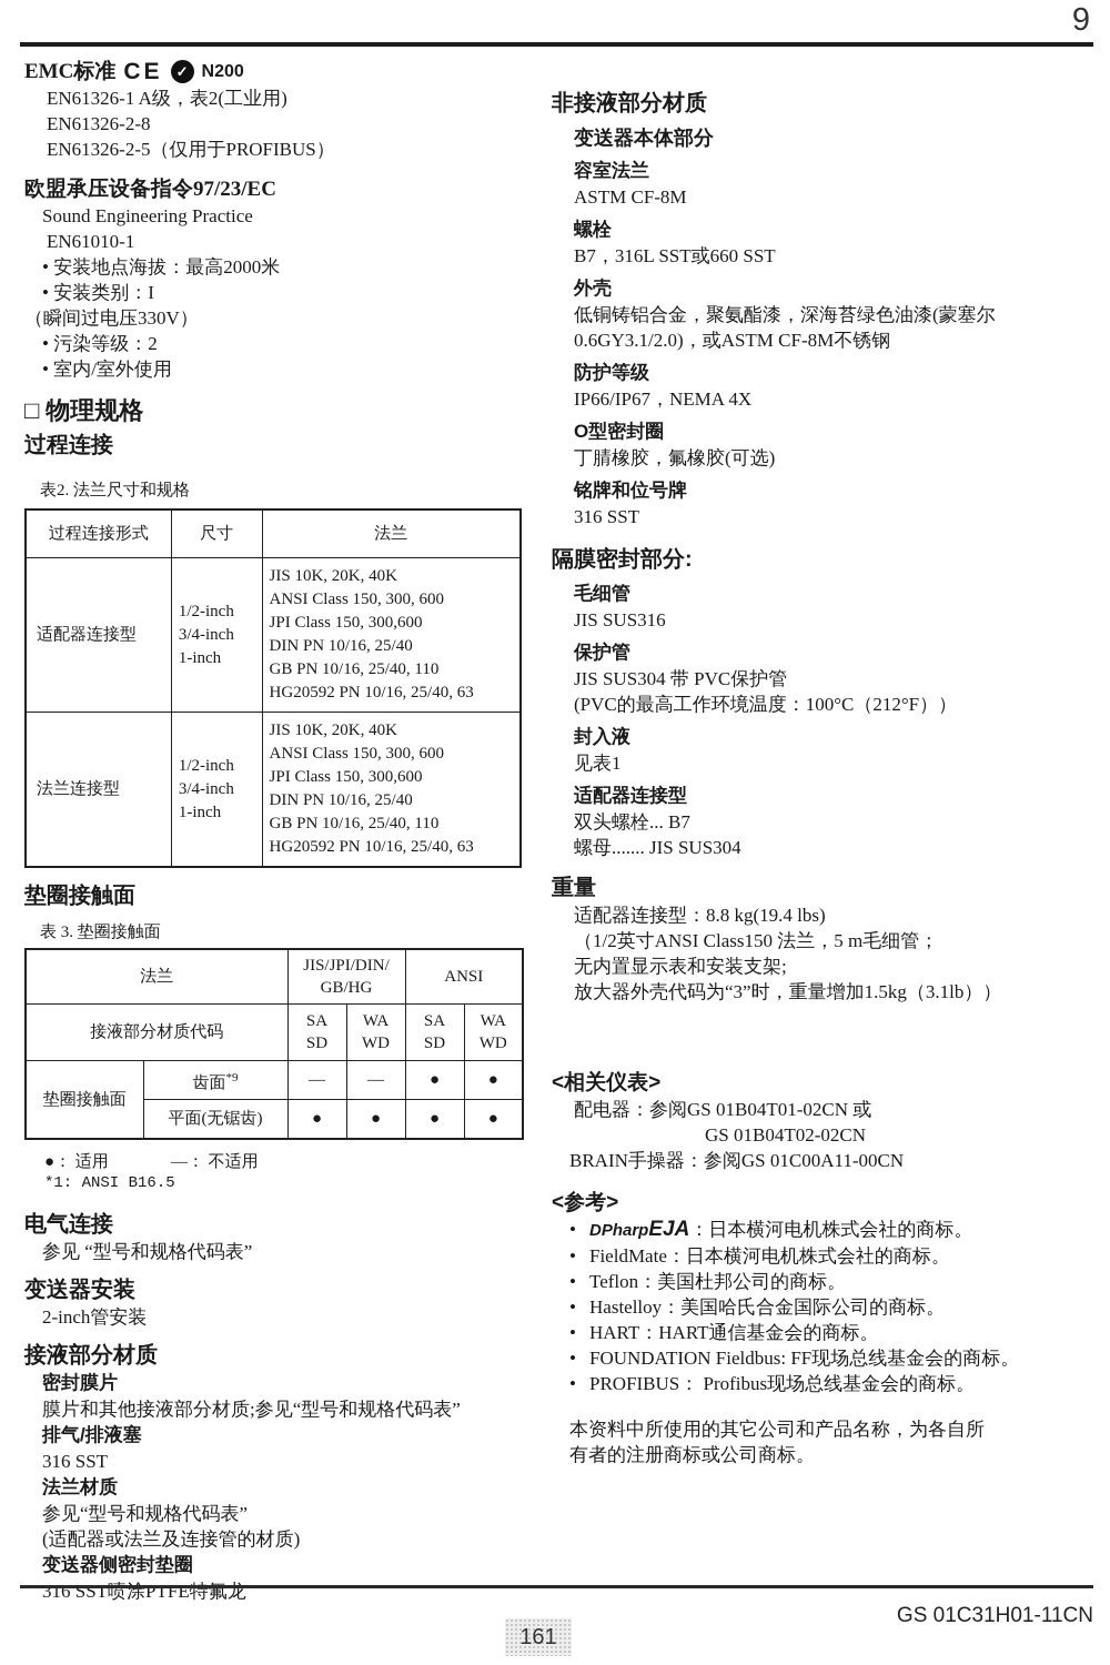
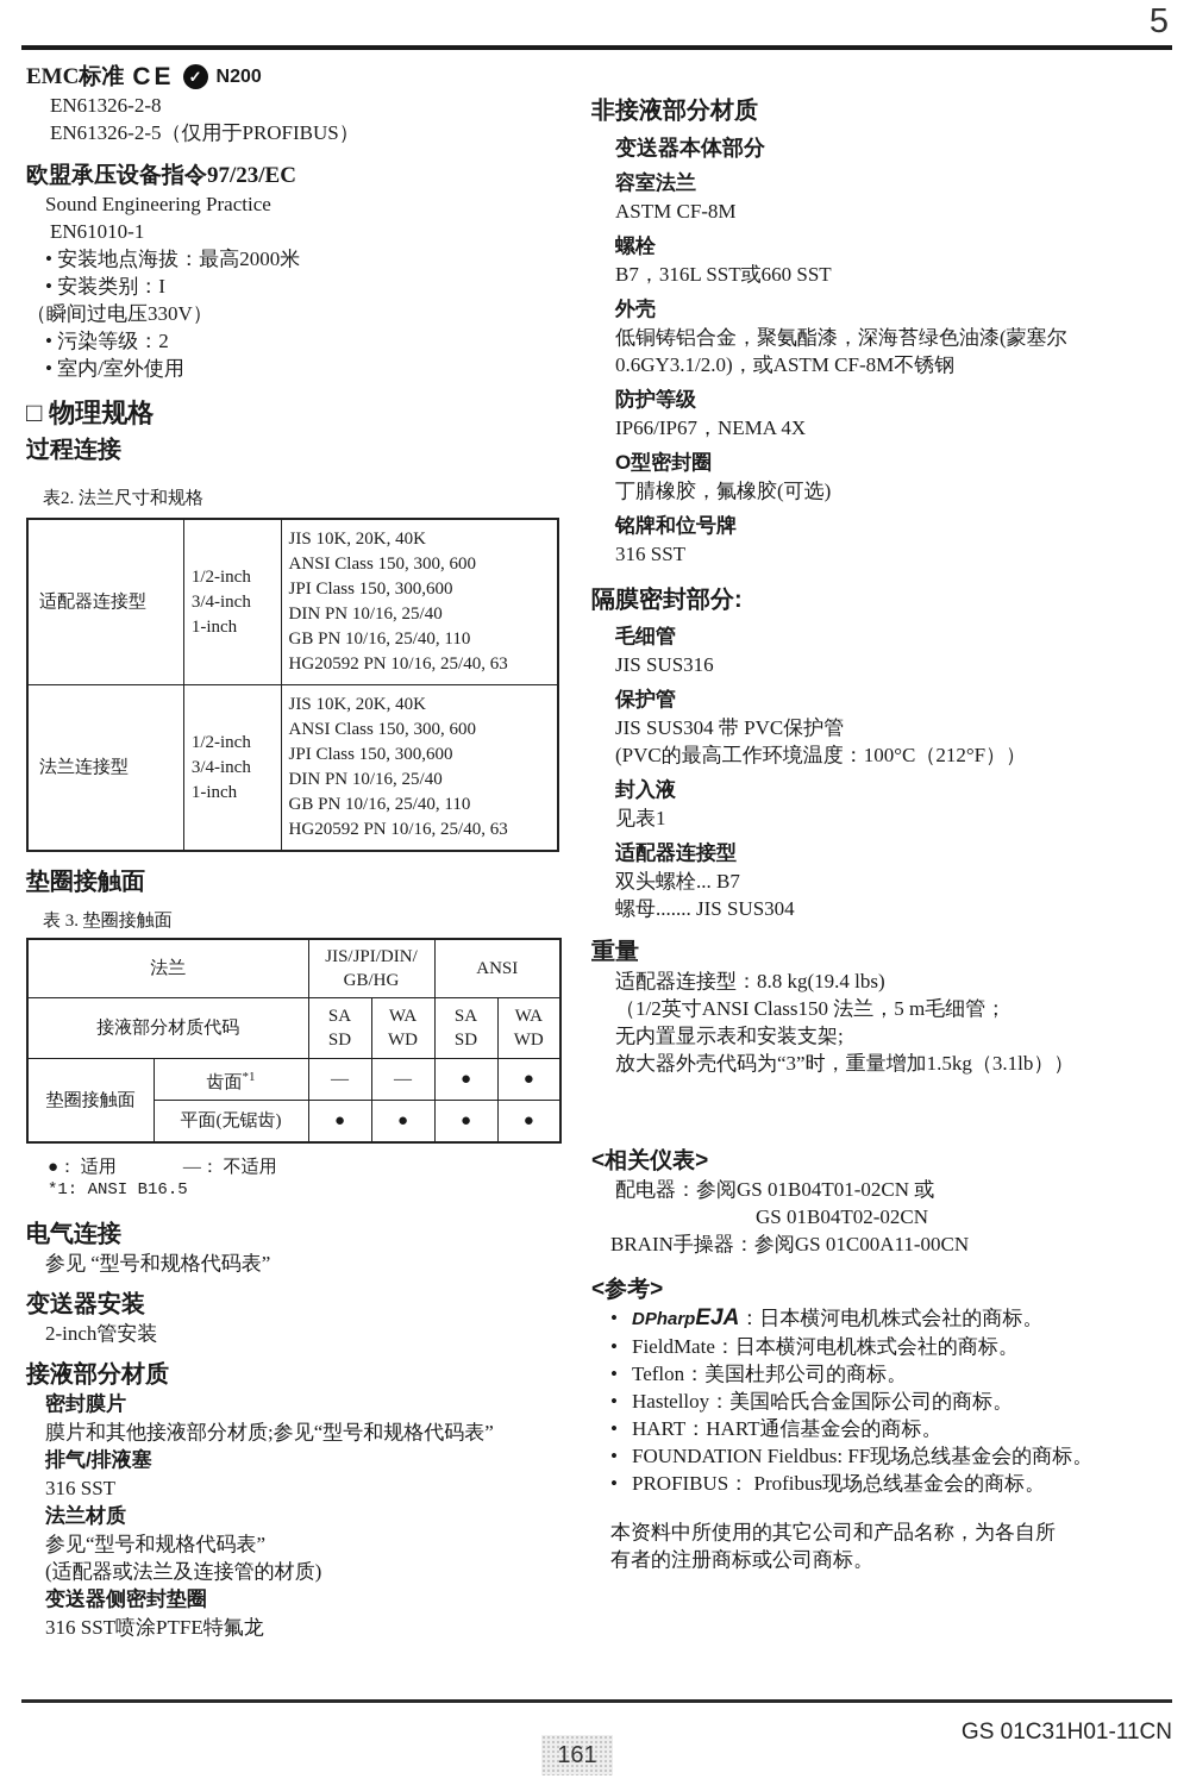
- 9
+ 5
  EMC标准
  CE
  ✓
  N200
- EN61326-1 A级，表2(工业用)
  EN61326-2-8
  EN61326-2-5（仅用于PROFIBUS）
  欧盟承压设备指令97/23/EC
  Sound Engineering Practice
  EN61010-1
  • 安装地点海拔：最高2000米
  • 安装类别：I
  （瞬间过电压330V）
  • 污染等级：2
  • 室内/室外使用
  □ 物理规格
  过程连接
  表2. 法兰尺寸和规格
- 过程连接形式	尺寸	法兰
  适配器连接型	1/2-inch 3/4-inch 1-inch	JIS 10K, 20K, 40K ANSI Class 150, 300, 600 JPI Class 150, 300,600 DIN PN 10/16, 25/40 GB PN 10/16, 25/40, 110 HG20592 PN 10/16, 25/40, 63
  法兰连接型	1/2-inch 3/4-inch 1-inch	JIS 10K, 20K, 40K ANSI Class 150, 300, 600 JPI Class 150, 300,600 DIN PN 10/16, 25/40 GB PN 10/16, 25/40, 110 HG20592 PN 10/16, 25/40, 63
  垫圈接触面
  表 3. 垫圈接触面
  法兰	JIS/JPI/DIN/ GB/HG	ANSI
  接液部分材质代码	SA SD	WA WD	SA SD	WA WD
- 垫圈接触面	齿面*9	—	—	●	●
+ 垫圈接触面	齿面*1	—	—	●	●
  平面(无锯齿)	●	●	●	●
  ●： 适用
  —： 不适用
  *1: ANSI B16.5
  电气连接
  参见 “型号和规格代码表”
  变送器安装
  2-inch管安装
  接液部分材质
  密封膜片
  膜片和其他接液部分材质;参见“型号和规格代码表”
  排气/排液塞
  316 SST
  法兰材质
  参见“型号和规格代码表”
  (适配器或法兰及连接管的材质)
  变送器侧密封垫圈
  316 SST喷涂PTFE特氟龙
  非接液部分材质
  变送器本体部分
  容室法兰
  ASTM CF-8M
  螺栓
  B7，316L SST或660 SST
  外壳
  低铜铸铝合金，聚氨酯漆，深海苔绿色油漆(蒙塞尔
  0.6GY3.1/2.0)，或ASTM CF-8M不锈钢
  防护等级
  IP66/IP67，NEMA 4X
  O型密封圈
  丁腈橡胶，氟橡胶(可选)
  铭牌和位号牌
  316 SST
  隔膜密封部分:
  毛细管
  JIS SUS316
  保护管
  JIS SUS304 带 PVC保护管
  (PVC的最高工作环境温度：100°C（212°F））
  封入液
  见表1
  适配器连接型
  双头螺栓... B7
  螺母....... JIS SUS304
  重量
  适配器连接型：8.8 kg(19.4 lbs)
  （1/2英寸ANSI Class150 法兰，5 m毛细管；
  无内置显示表和安装支架;
  放大器外壳代码为“3”时，重量增加1.5kg（3.1lb））
  <相关仪表>
  配电器：参阅GS 01B04T01-02CN 或
  GS 01B04T02-02CN
  BRAIN手操器：参阅GS 01C00A11-00CN
  <参考>
  •
  DPharpEJA：日本横河电机株式会社的商标。
  •
  FieldMate：日本横河电机株式会社的商标。
  •
  Teflon：美国杜邦公司的商标。
  •
  Hastelloy：美国哈氏合金国际公司的商标。
  •
  HART：HART通信基金会的商标。
  •
  FOUNDATION Fieldbus: FF现场总线基金会的商标。
  •
  PROFIBUS： Profibus现场总线基金会的商标。
  本资料中所使用的其它公司和产品名称，为各自所
  有者的注册商标或公司商标。
  GS 01C31H01-11CN
  161
